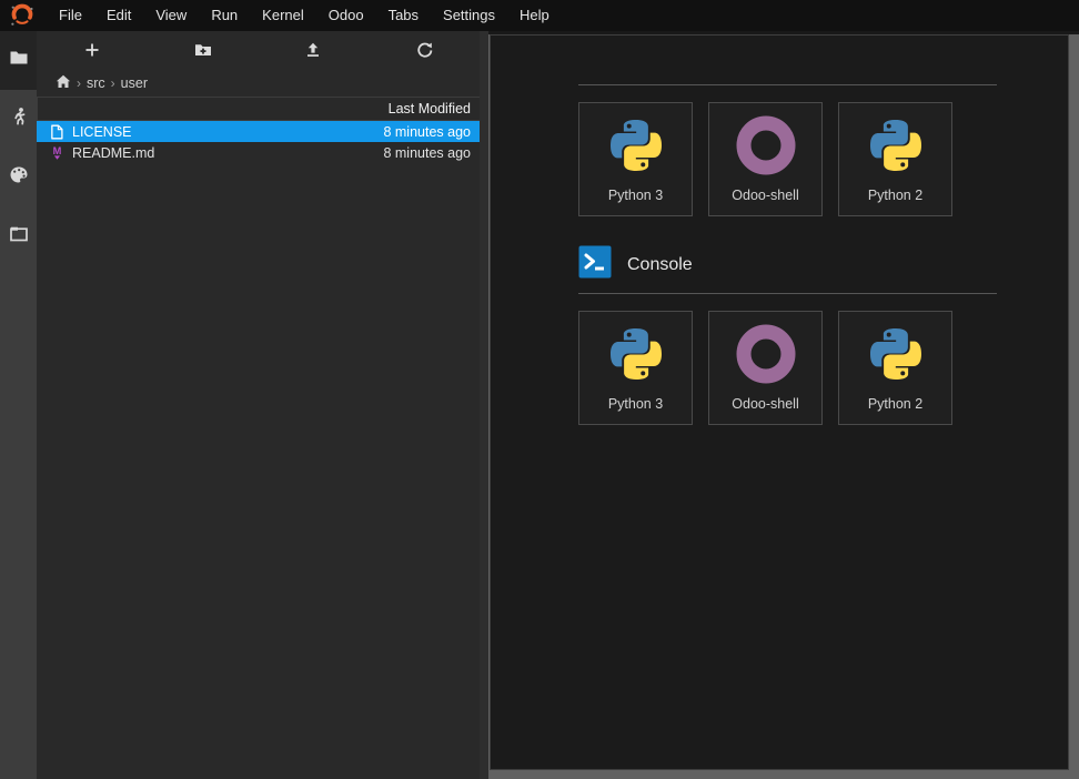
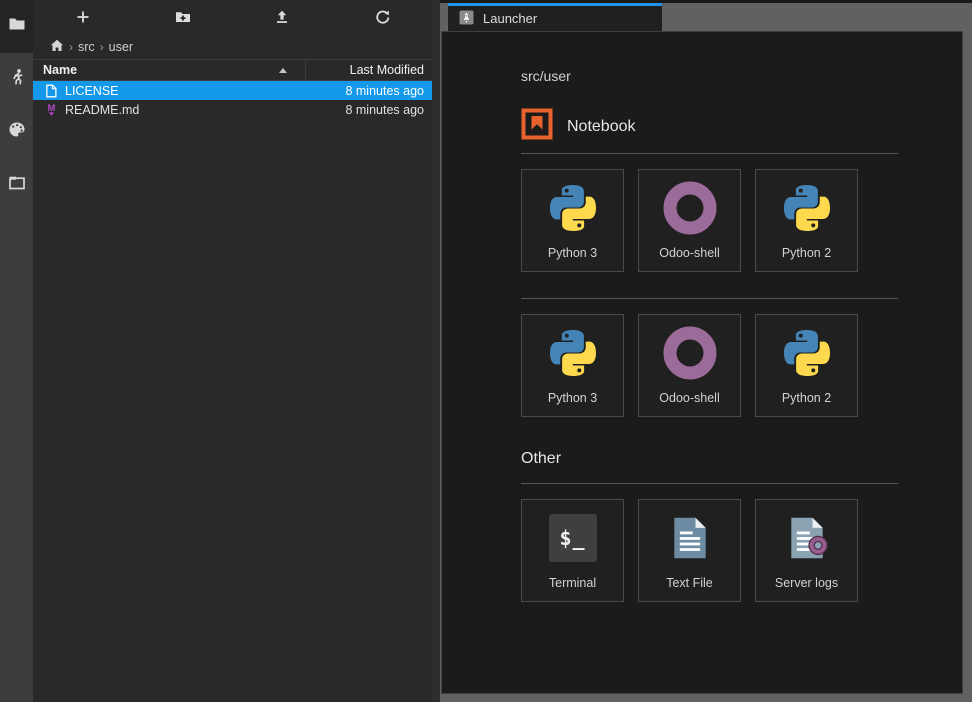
- File
- Edit
- View
- Run
- Kernel
- Odoo
- Tabs
- Settings
- Help
  ›
  src
  ›
  user
+ Name
  Last Modified
  LICENSE
  8 minutes ago
  M
  README.md
  8 minutes ago
+ Launcher
+ src/user
+ Notebook
  Python 3
  Odoo-shell
  Python 2
- Console
  Python 3
  Odoo-shell
  Python 2
+ Other
+ $_
+ Terminal
+ Text File
+ Server logs
